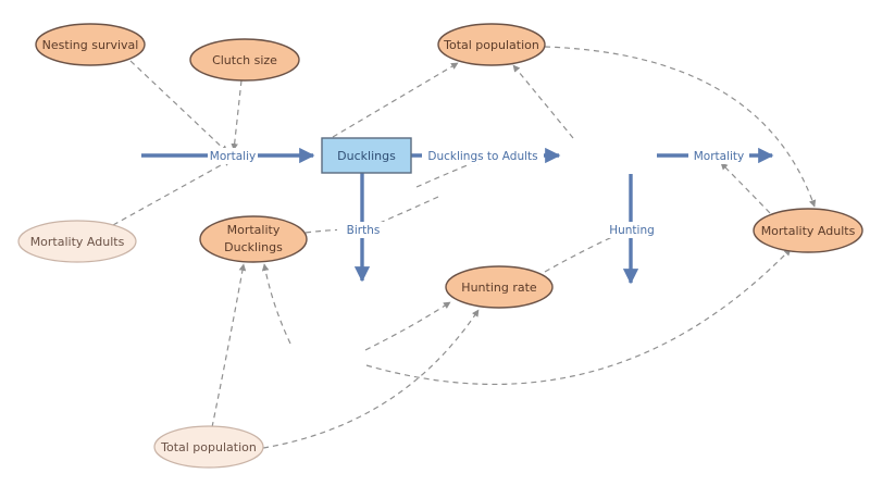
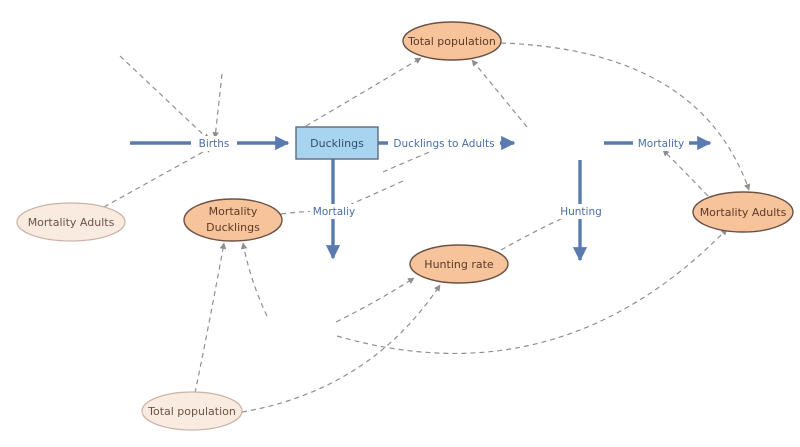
- Mortaliy
+ Births
  Ducklings to Adults
  Mortality
- Births
+ Mortaliy
  Hunting
  Ducklings
- Nesting survival
- Clutch size
  Total population
  Mortality Adults
  Mortality
  Ducklings
  Hunting rate
  Mortality Adults
  Total population
